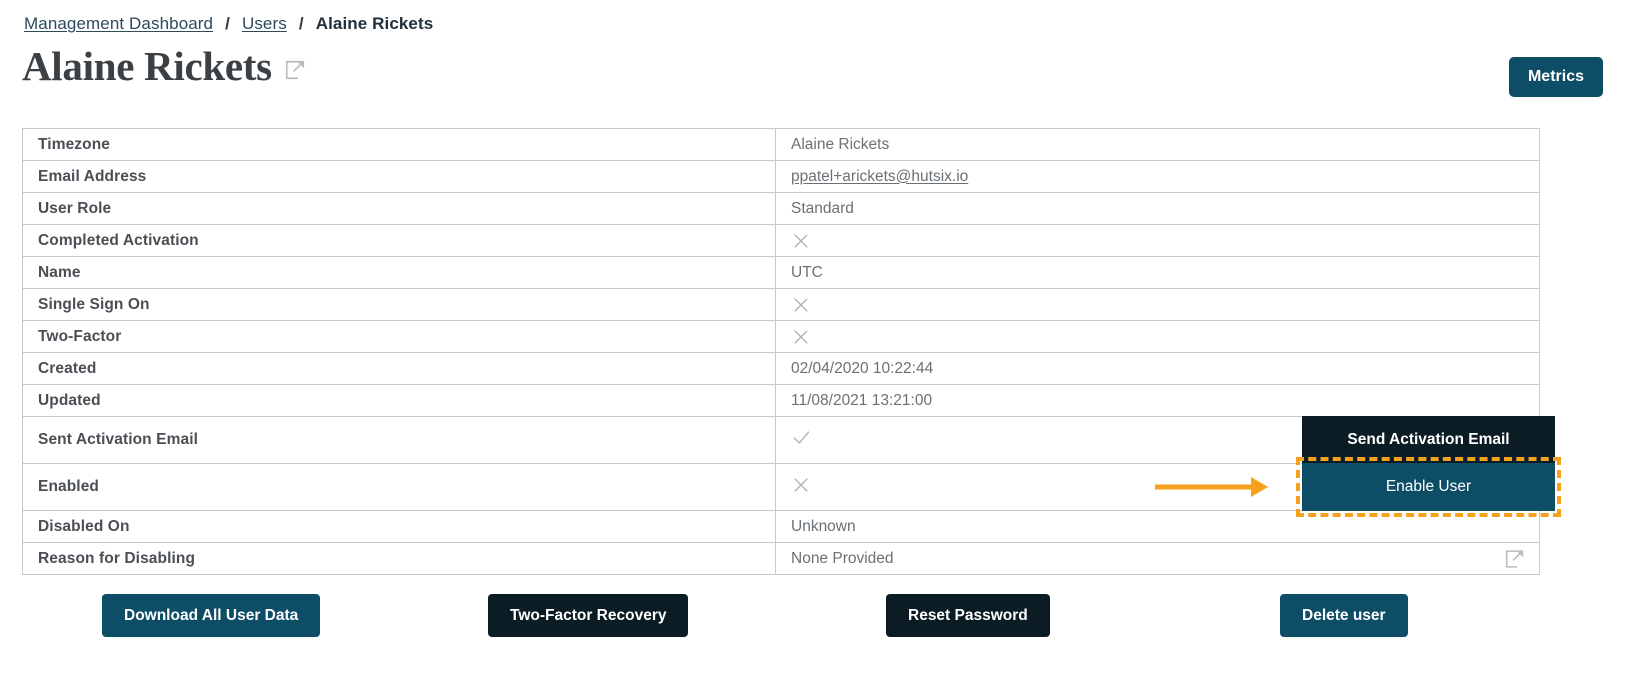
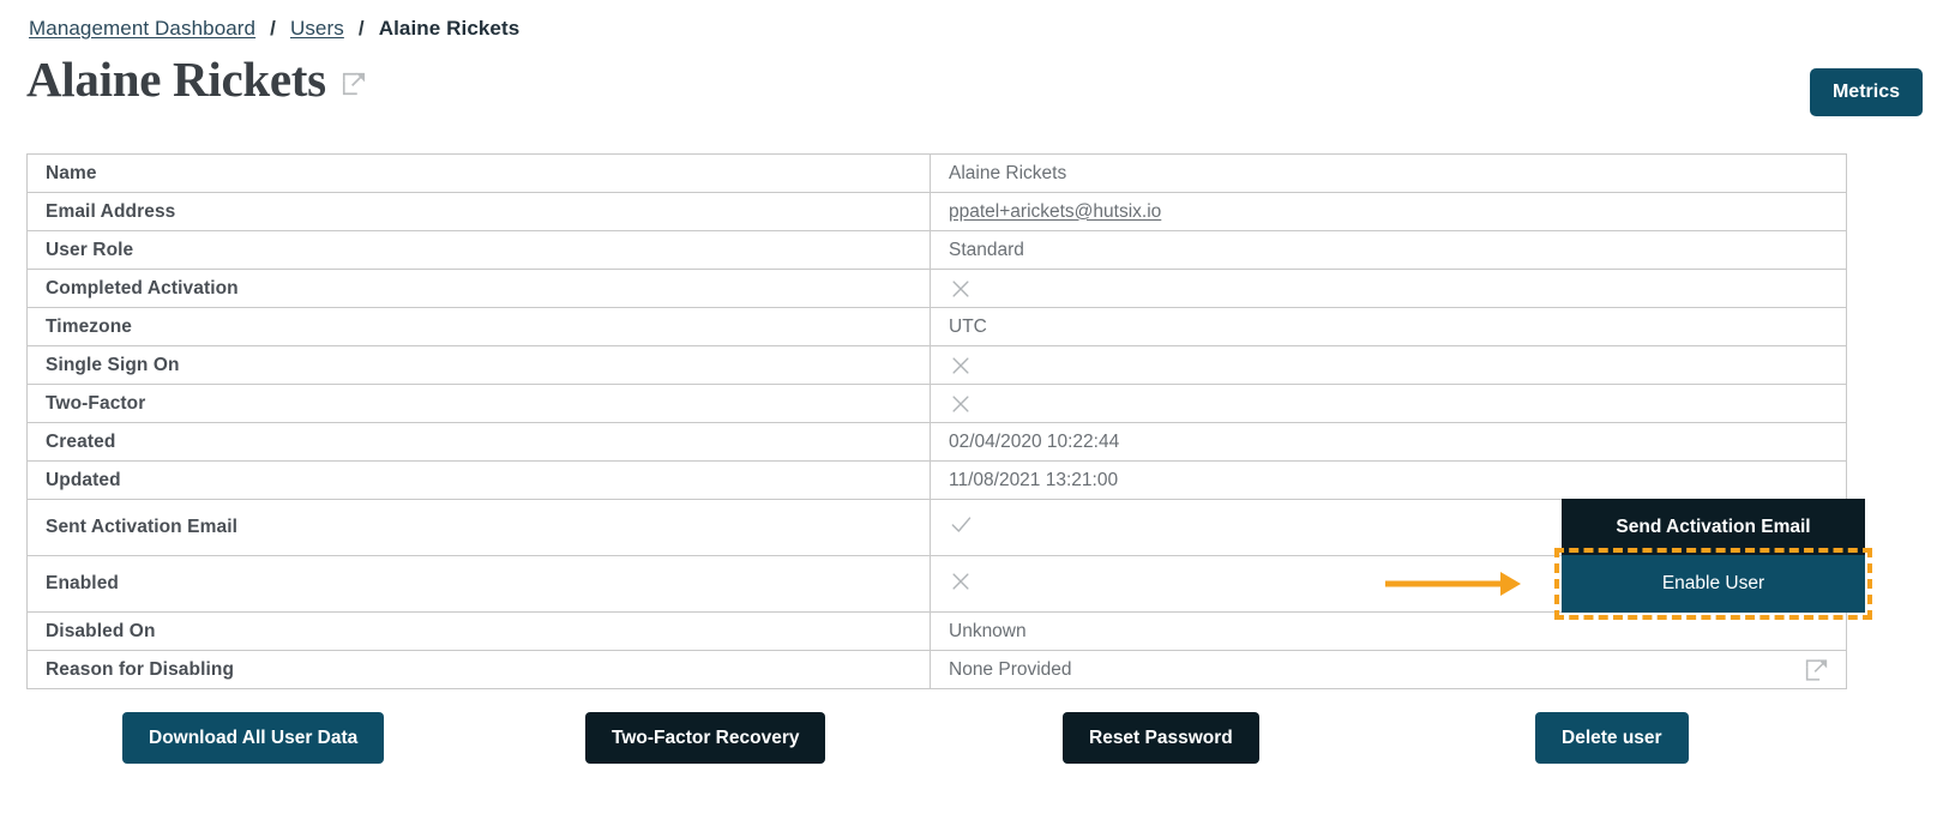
  Management Dashboard / Users / Alaine Rickets
  Alaine Rickets
  Metrics
- Timezone	Alaine Rickets
+ Name	Alaine Rickets
  Email Address	ppatel+arickets@hutsix.io
  User Role	Standard
  Completed Activation
- Name	UTC
+ Timezone	UTC
  Single Sign On
  Two-Factor
  Created	02/04/2020 10:22:44
  Updated	11/08/2021 13:21:00
  Sent Activation Email	Send Activation Email
  Enabled	Enable User
  Disabled On	Unknown
  Reason for Disabling	None Provided
  Download All User Data
  Two-Factor Recovery
  Reset Password
  Delete user
